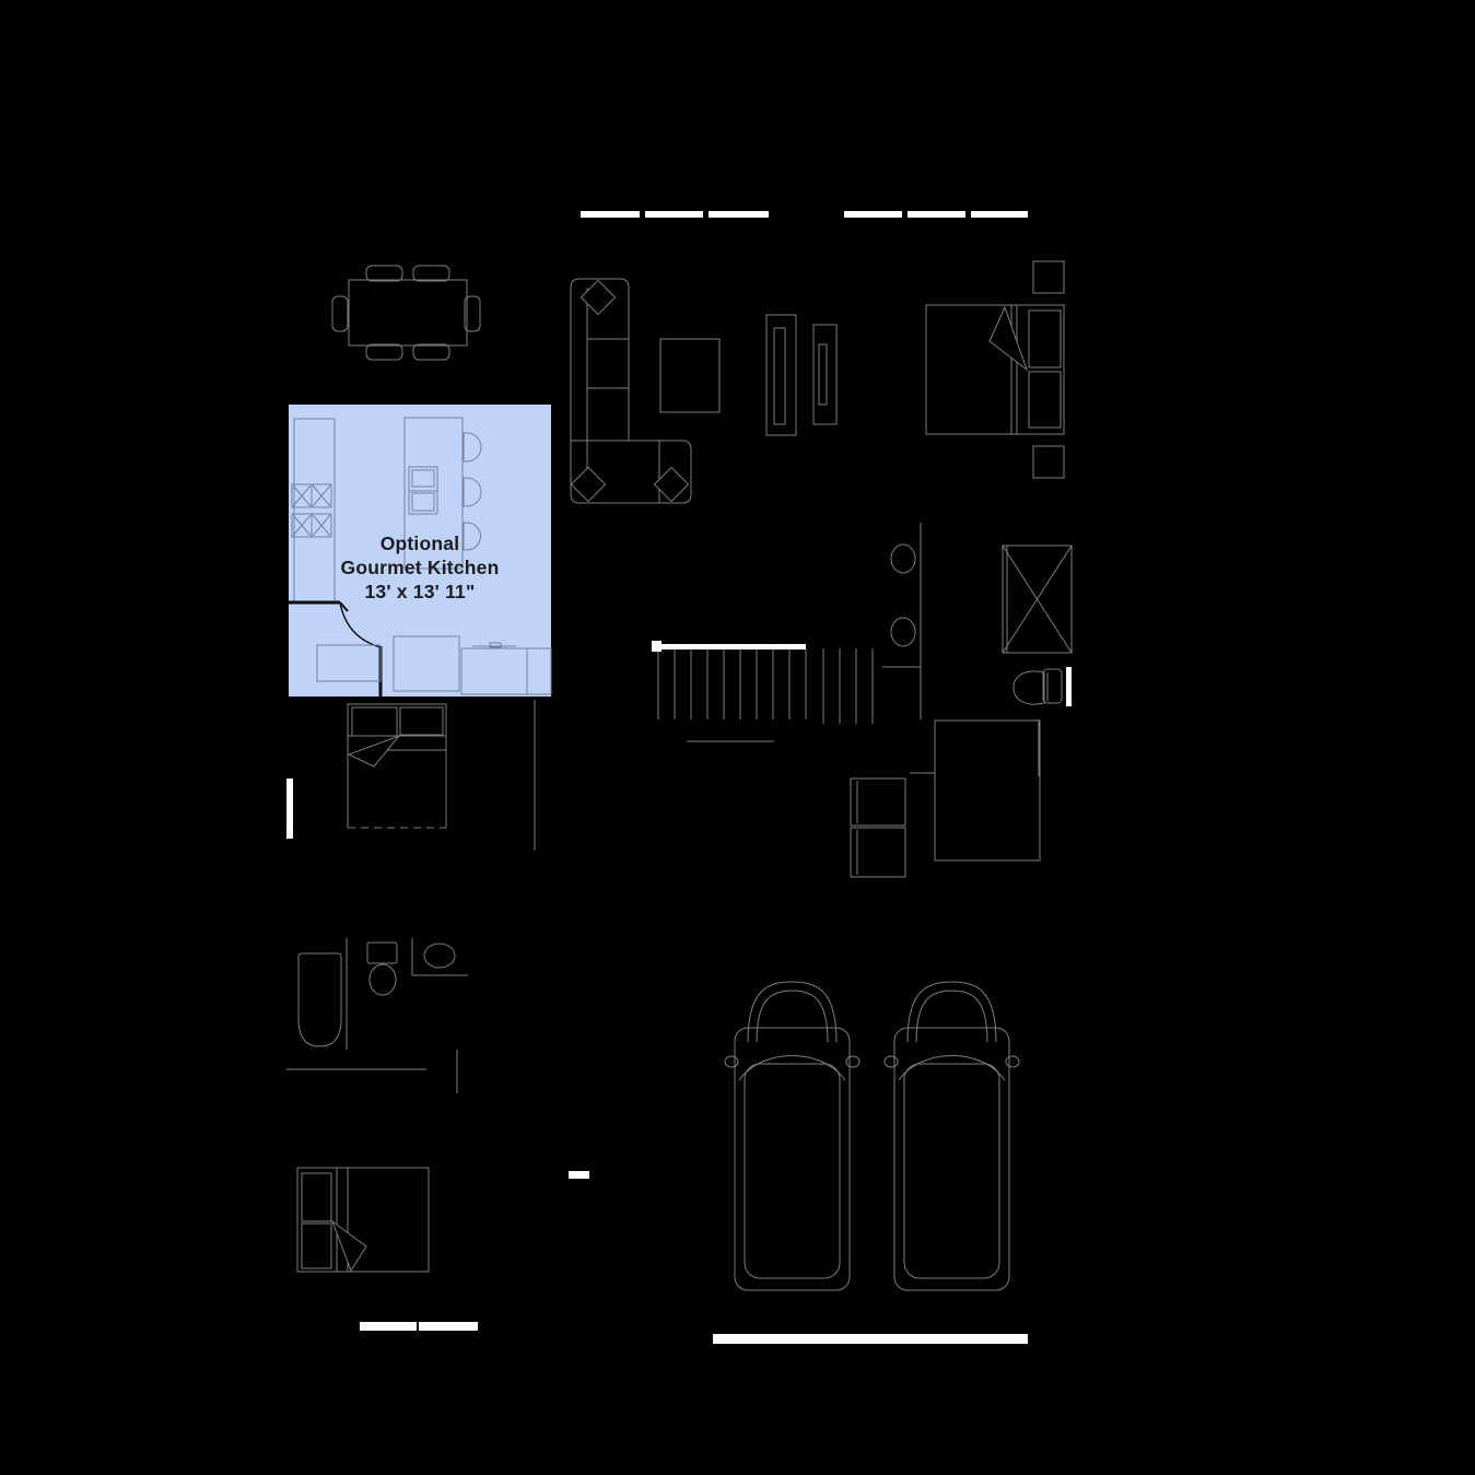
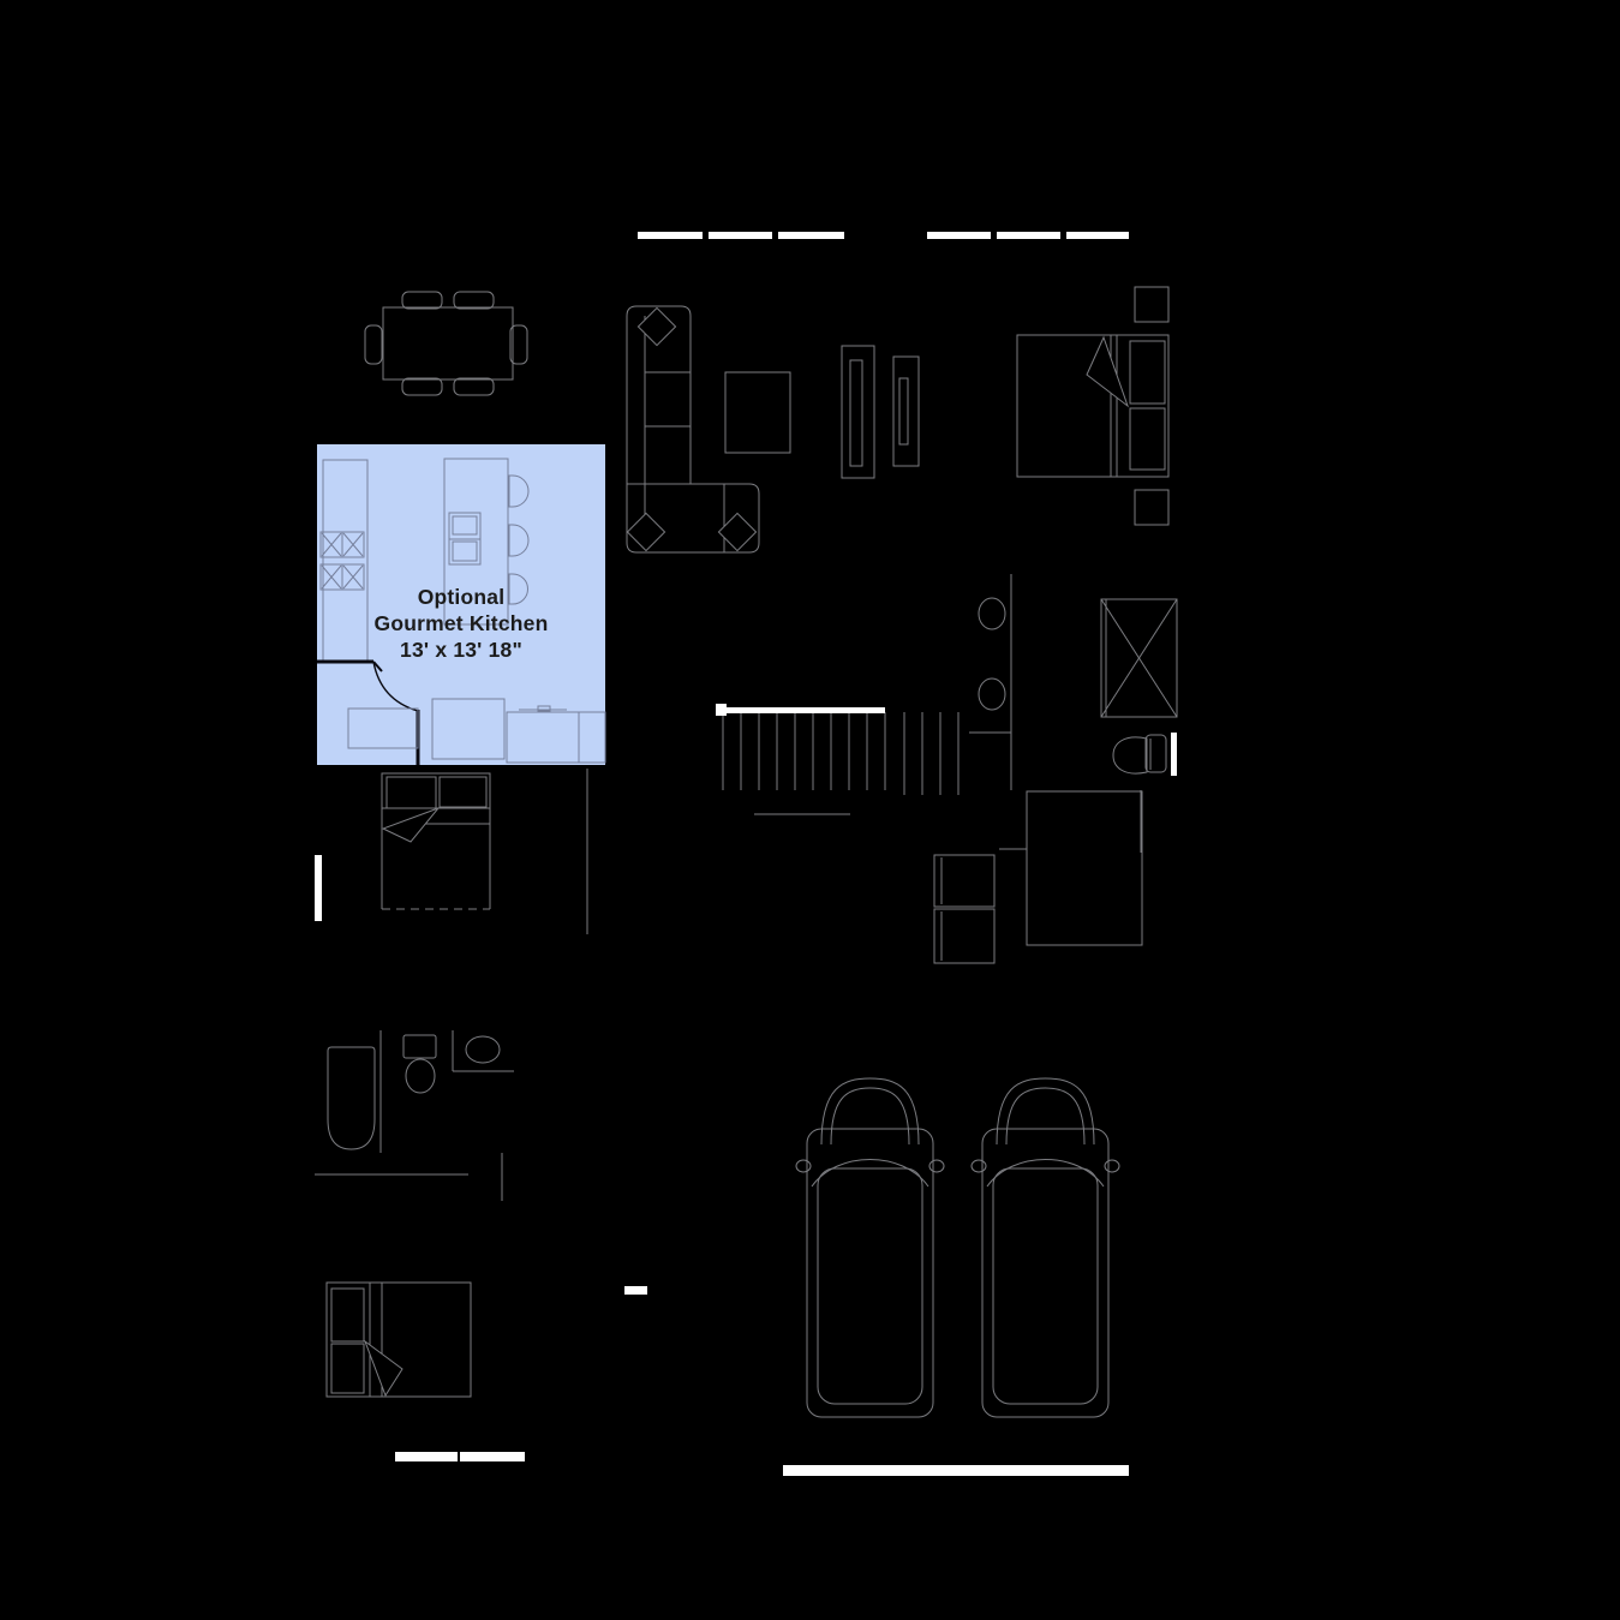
  Optional
  Gourmet Kitchen
- 13' x 13' 11"
+ 13' x 13' 18"
